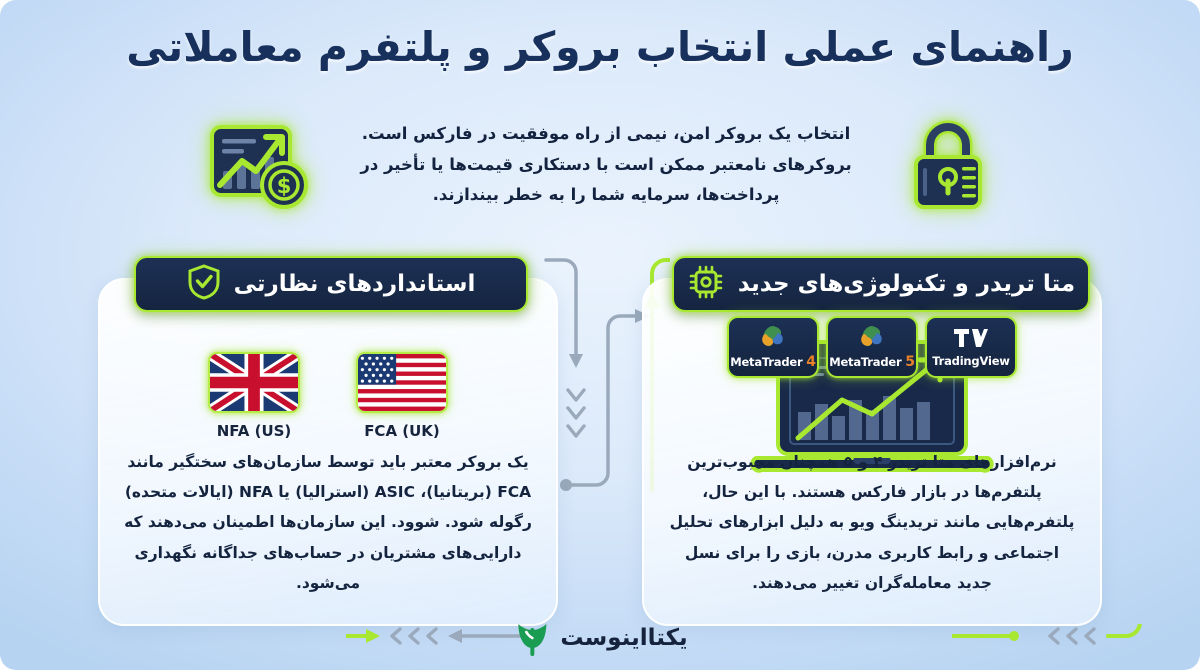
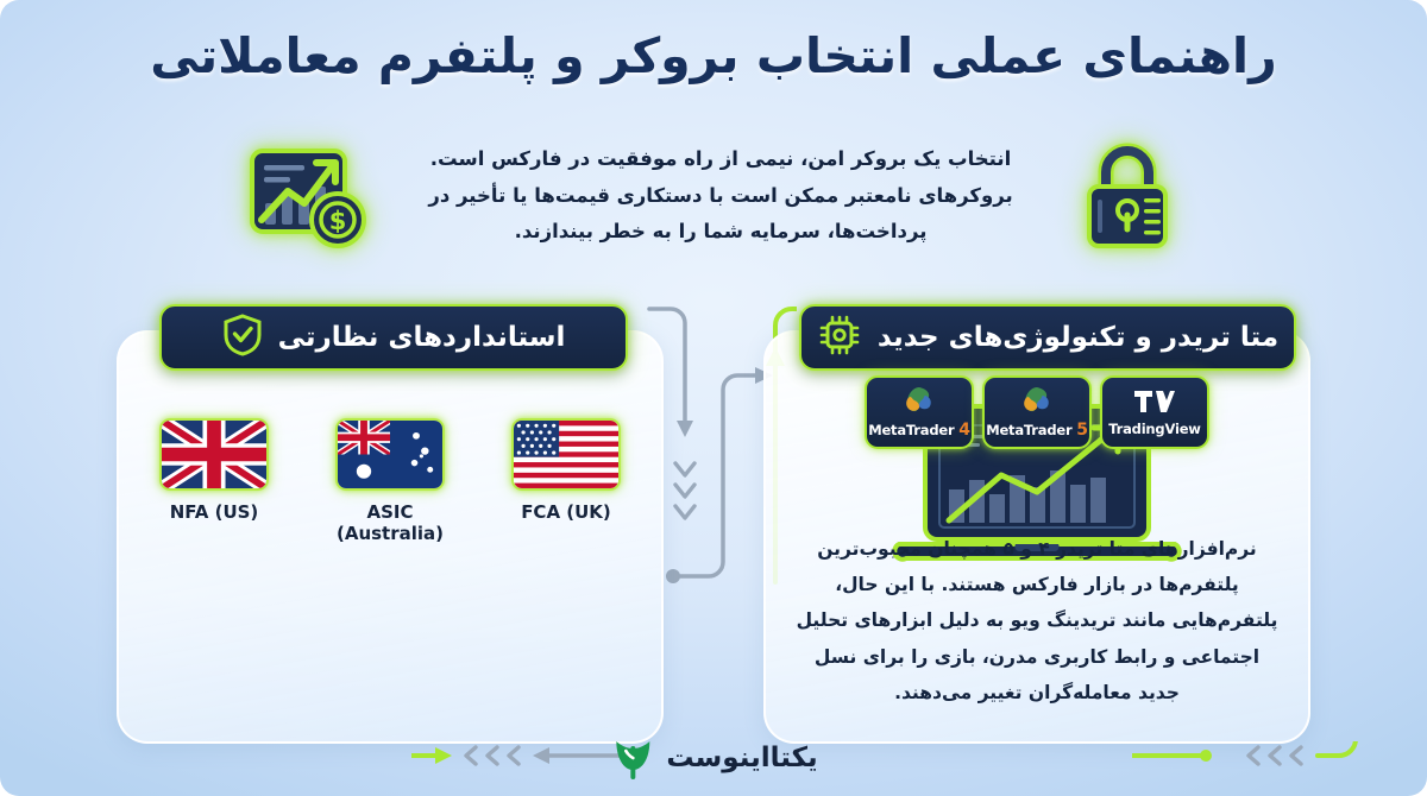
  راهنمای عملی انتخاب بروکر و پلتفرم معاملاتی
  انتخاب یک بروکر امن، نیمی از راه موفقیت در فارکس است. بروکرهای نامعتبر ممکن است با دستکاری قیمت‌ها یا تأخیر در پرداخت‌ها، سرمایه شما را به خطر بیندازند.
  $
  استانداردهای نظارتی
  NFA (US)
+ ASIC (Australia)
  FCA (UK)
- یک بروکر معتبر باید توسط سازمان‌های سختگیر مانند FCA (بریتانیا)، ASIC (استرالیا) یا NFA (ایالات متحده) رگوله شود. شوود. این سازمانها اطمینان می‌دهند که دارایی‌های مشتریان در حساب‌های جداگانه نگهداری می‌شود.
  متا تریدر و تکنولوژی‌های جدید
  MetaTrader 4
  MetaTrader 5
  TradingView
  نرم‌افزارهای متا تریدر ۴ و ۵ همچنان محبوب‌ترین پلتفرم‌ها در بازار فارکس هستند. با این حال، پلتفرم‌هایی مانند تریدینگ ویو به دلیل ابزارهای تحلیل اجتماعی و رابط کاربری مدرن، بازی را برای نسل جدید معامله‌گران تغییر می‌دهند.
  یکتااینوست
